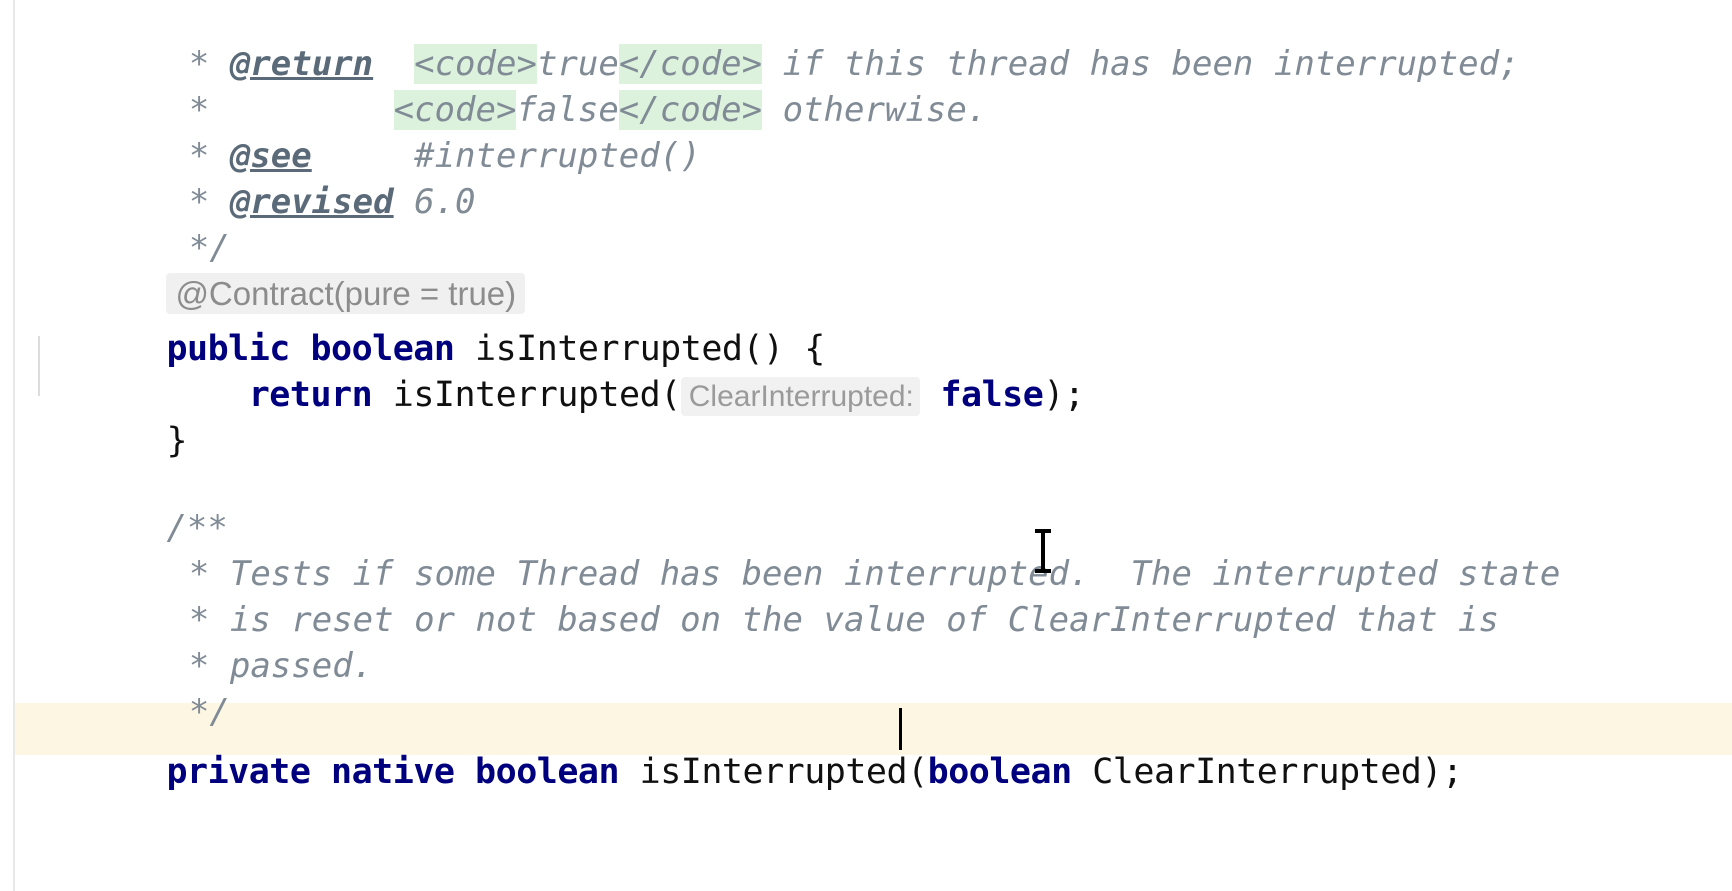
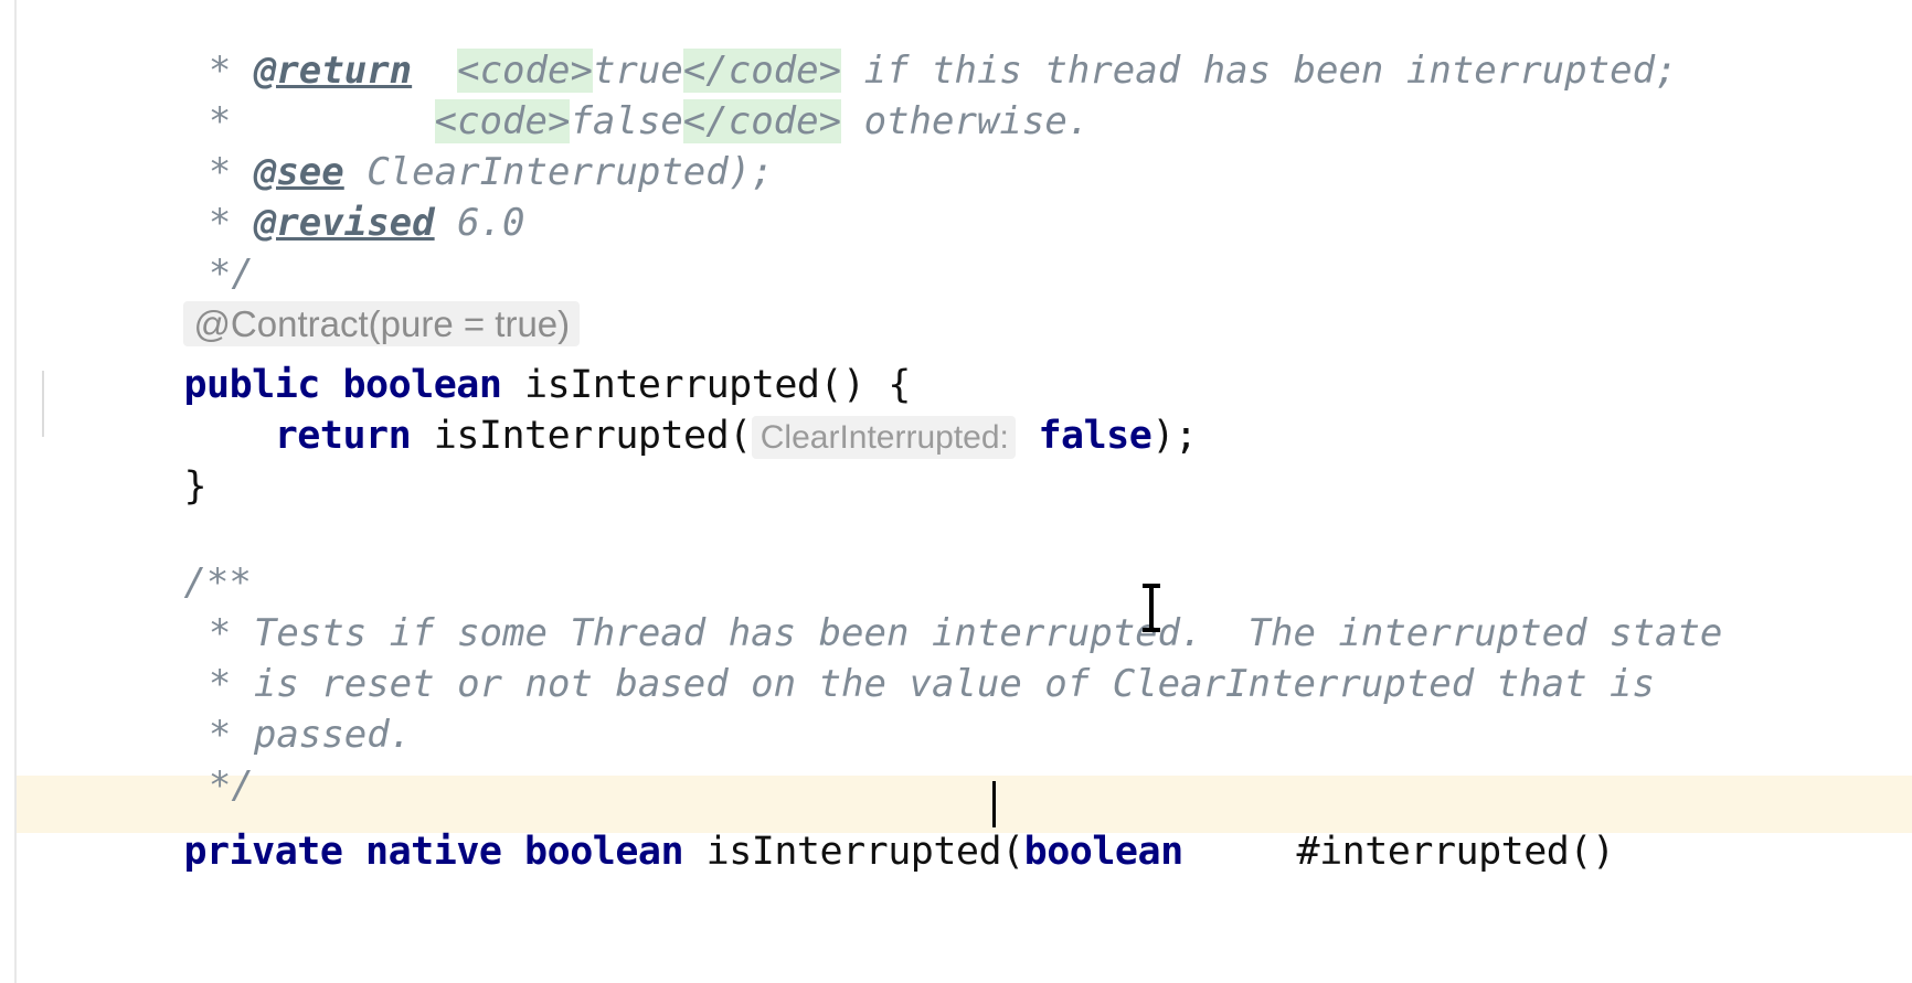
  * @return <code>true</code> if this thread has been interrupted;
  * <code>false</code> otherwise.
- * @see #interrupted()
+ * @see ClearInterrupted);
  * @revised 6.0
  */
  @Contract(pure = true)
  public boolean isInterrupted() {
  return isInterrupted( ClearInterrupted: false);
  }
  /**
  * Tests if some Thread has been interrupted. The interrupted state
  * is reset or not based on the value of ClearInterrupted that is
  * passed.
  */
- private native boolean isInterrupted(boolean ClearInterrupted);
+ private native boolean isInterrupted(boolean #interrupted()
